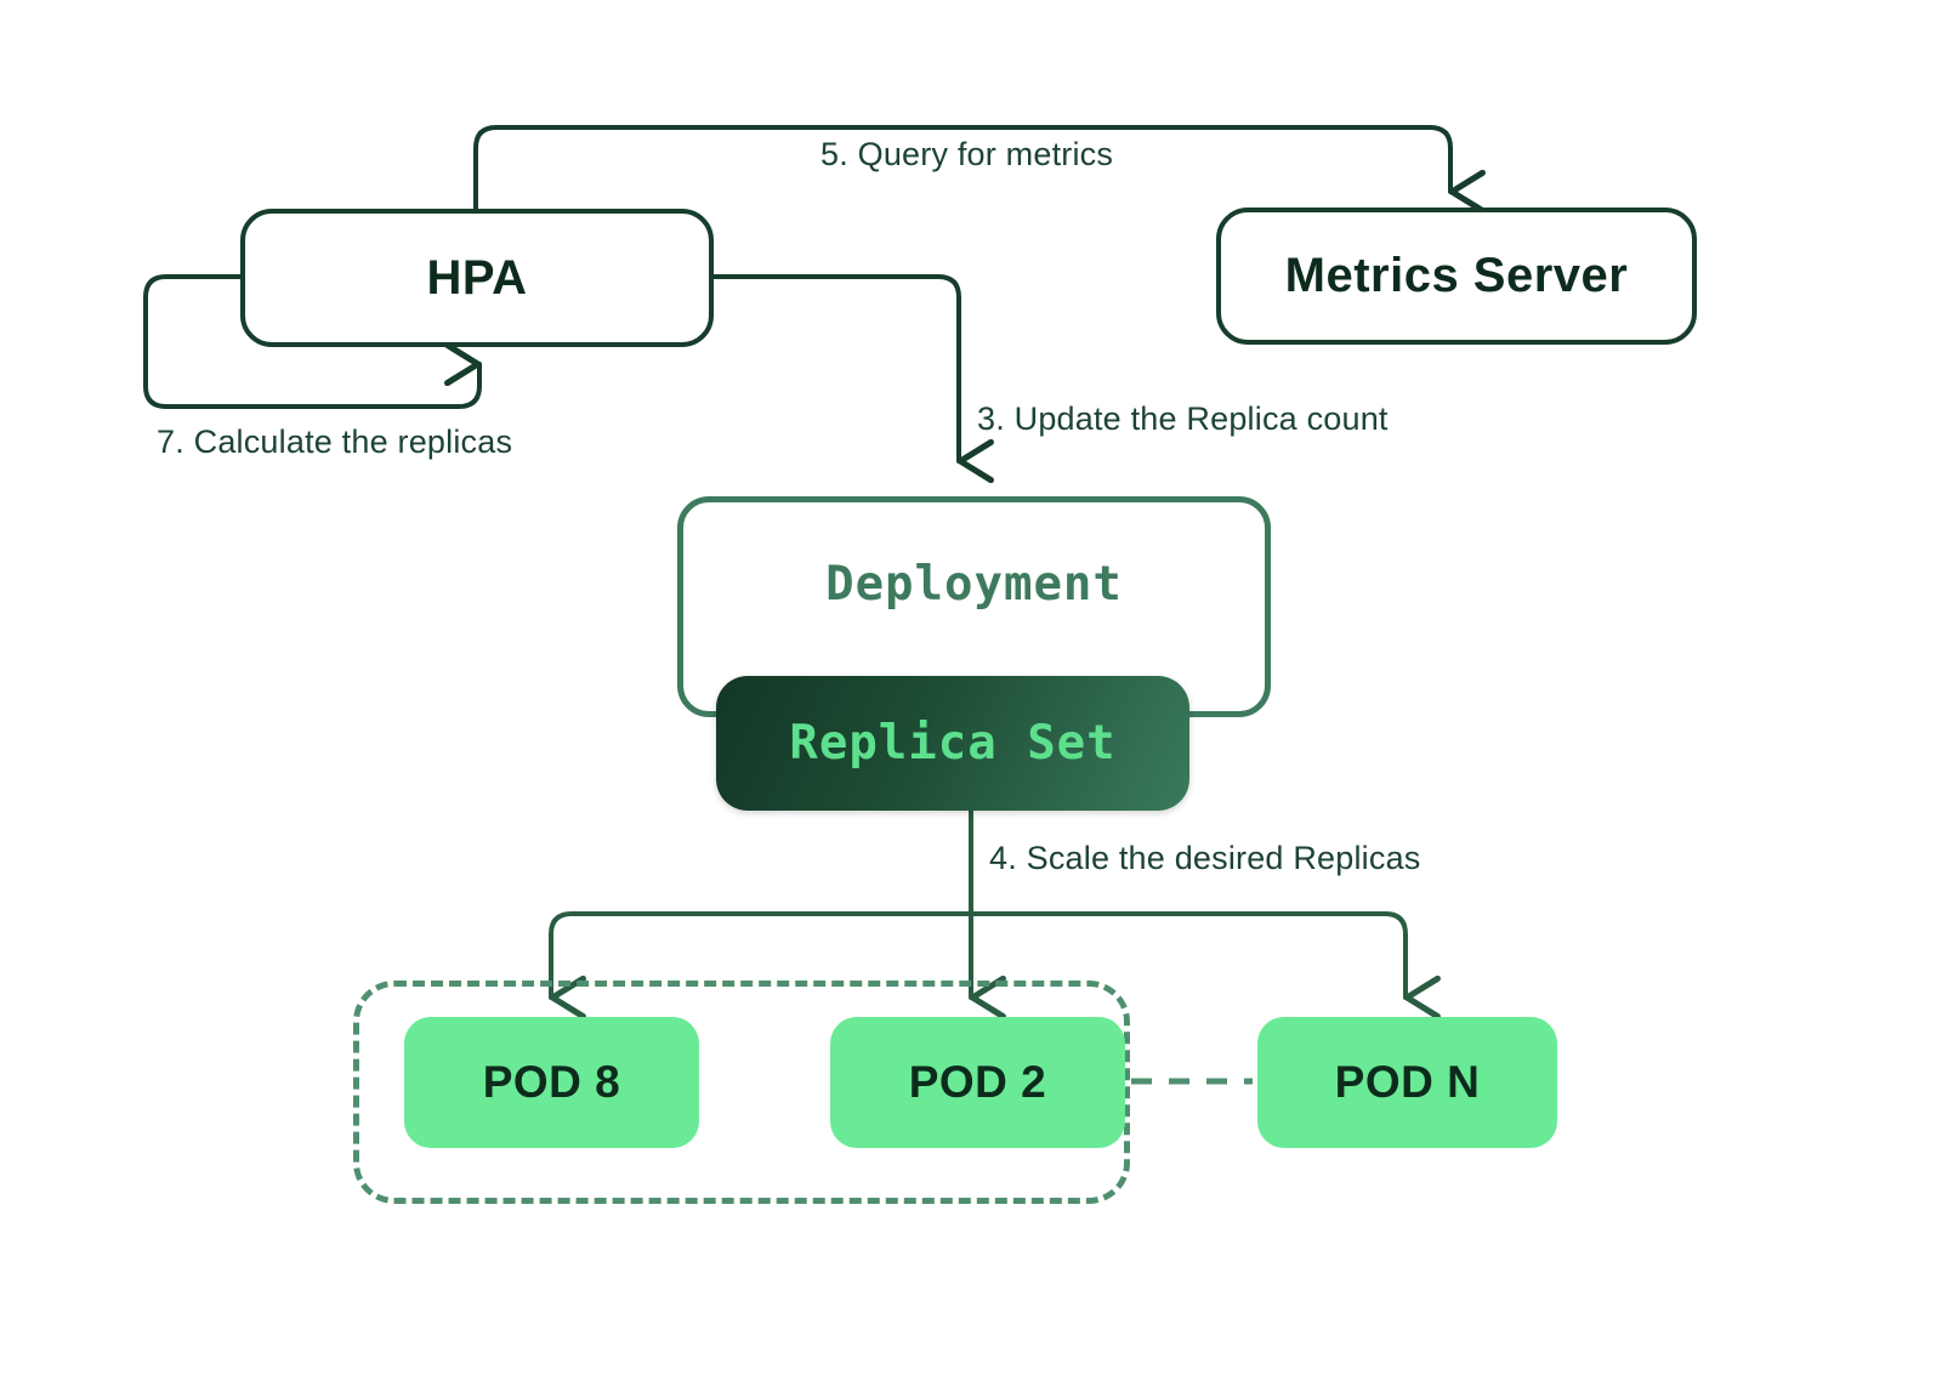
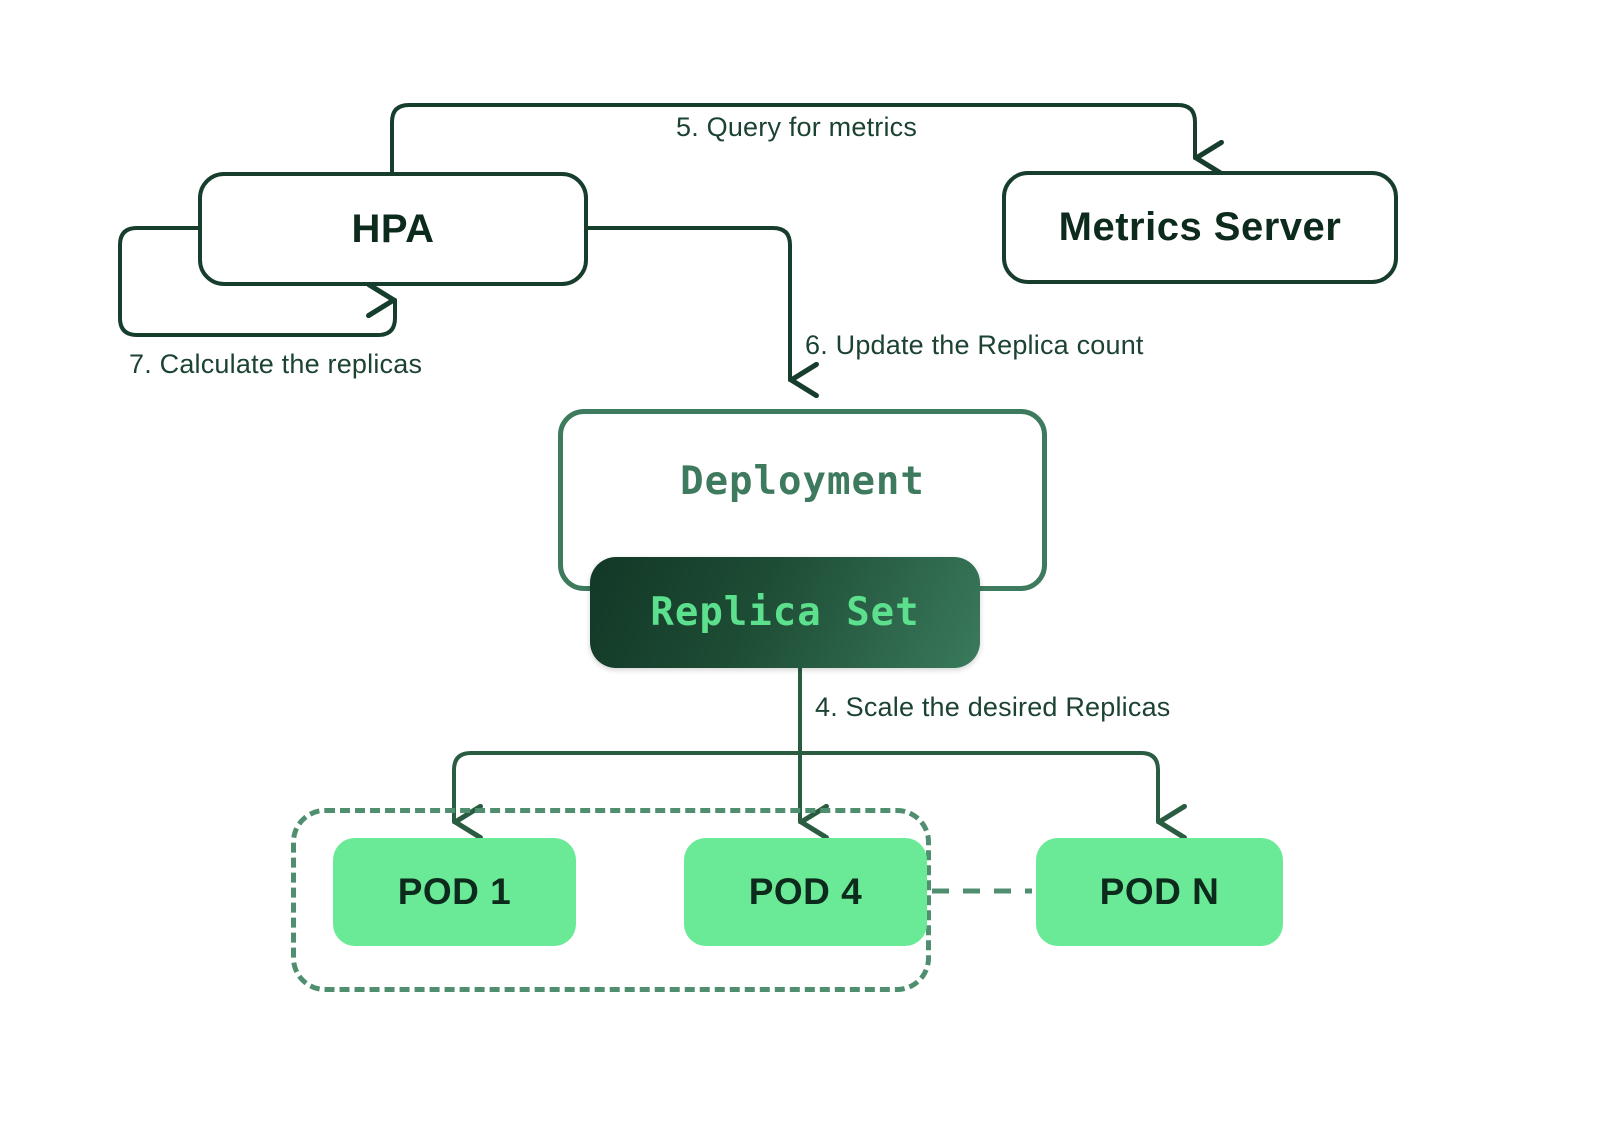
  HPA
  Metrics Server
  Deployment
  Replica Set
- POD 8
+ POD 1
- POD 2
+ POD 4
  POD N
  5. Query for metrics
  7. Calculate the replicas
- 3. Update the Replica count
+ 6. Update the Replica count
  4. Scale the desired Replicas
